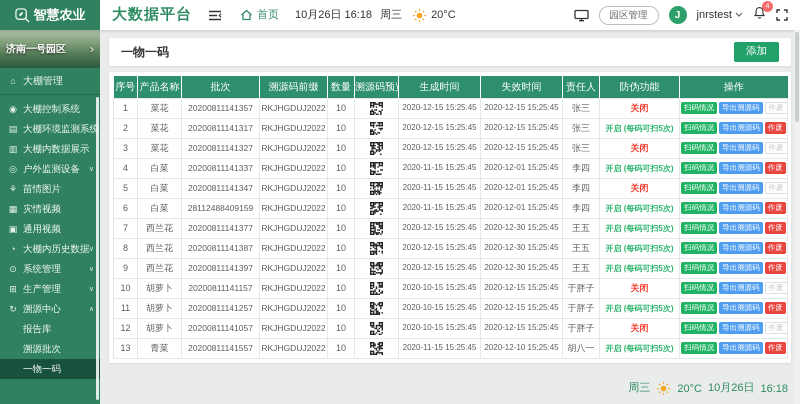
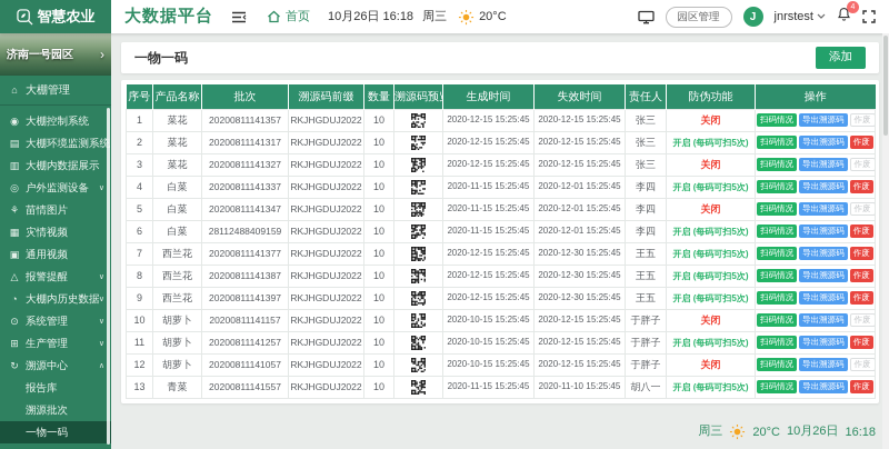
  智慧农业
  大数据平台
  首页
  10月26日 16:18
  周三
  20°C
  园区管理
  J
  jnrstest
  济南一号园区
  ›
  ⌂
  大棚管理
  ◉
  大棚控制系统
  ▤
  大棚环境监测系统
  ▥
  大棚内数据展示
  ◎
  户外监测设备
  ⚘
  苗情图片
  ▦
  灾情视频
  ▣
  通用视频
+ △
+ 报警提醒
  ◔
  大棚内历史数据
  ⊙
  系统管理
  ⊞
  生产管理
  ↻
  溯源中心
  报告库
  溯源批次
  一物一码
  一物一码
  添加
  序号	产品名称	批次	溯源码前缀	数量	溯源码预	生成时间	失效时间	责任人	防伪功能	操作
  1	菜花	20200811141357	RKJHGDUJ2022	10		2020-12-15 15:25:45	2020-12-15 15:25:45	张三	关闭	扫码情况 导出溯源码 作废
  2	菜花	20200811141317	RKJHGDUJ2022	10		2020-12-15 15:25:45	2020-12-15 15:25:45	张三	开启 (每码可扫5次)	扫码情况 导出溯源码 作废
  3	菜花	20200811141327	RKJHGDUJ2022	10		2020-12-15 15:25:45	2020-12-15 15:25:45	张三	关闭	扫码情况 导出溯源码 作废
  4	白菜	20200811141337	RKJHGDUJ2022	10		2020-11-15 15:25:45	2020-12-01 15:25:45	李四	开启 (每码可扫5次)	扫码情况 导出溯源码 作废
  5	白菜	20200811141347	RKJHGDUJ2022	10		2020-11-15 15:25:45	2020-12-01 15:25:45	李四	关闭	扫码情况 导出溯源码 作废
  6	白菜	28112488409159	RKJHGDUJ2022	10		2020-11-15 15:25:45	2020-12-01 15:25:45	李四	开启 (每码可扫5次)	扫码情况 导出溯源码 作废
  7	西兰花	20200811141377	RKJHGDUJ2022	10		2020-12-15 15:25:45	2020-12-30 15:25:45	王五	开启 (每码可扫5次)	扫码情况 导出溯源码 作废
  8	西兰花	20200811141387	RKJHGDUJ2022	10		2020-12-15 15:25:45	2020-12-30 15:25:45	王五	开启 (每码可扫5次)	扫码情况 导出溯源码 作废
  9	西兰花	20200811141397	RKJHGDUJ2022	10		2020-12-15 15:25:45	2020-12-30 15:25:45	王五	开启 (每码可扫5次)	扫码情况 导出溯源码 作废
  10	胡萝卜	20200811141157	RKJHGDUJ2022	10		2020-10-15 15:25:45	2020-12-15 15:25:45	于胖子	关闭	扫码情况 导出溯源码 作废
  11	胡萝卜	20200811141257	RKJHGDUJ2022	10		2020-10-15 15:25:45	2020-12-15 15:25:45	于胖子	开启 (每码可扫5次)	扫码情况 导出溯源码 作废
  12	胡萝卜	20200811141057	RKJHGDUJ2022	10		2020-10-15 15:25:45	2020-12-15 15:25:45	于胖子	关闭	扫码情况 导出溯源码 作废
- 13	青菜	20200811141557	RKJHGDUJ2022	10		2020-11-15 15:25:45	2020-12-10 15:25:45	胡八一	开启 (每码可扫5次)	扫码情况 导出溯源码 作废
+ 13	青菜	20200811141557	RKJHGDUJ2022	10		2020-11-15 15:25:45	2020-11-10 15:25:45	胡八一	开启 (每码可扫5次)	扫码情况 导出溯源码 作废
  周三
  20°C
  10月26日
  16:18
